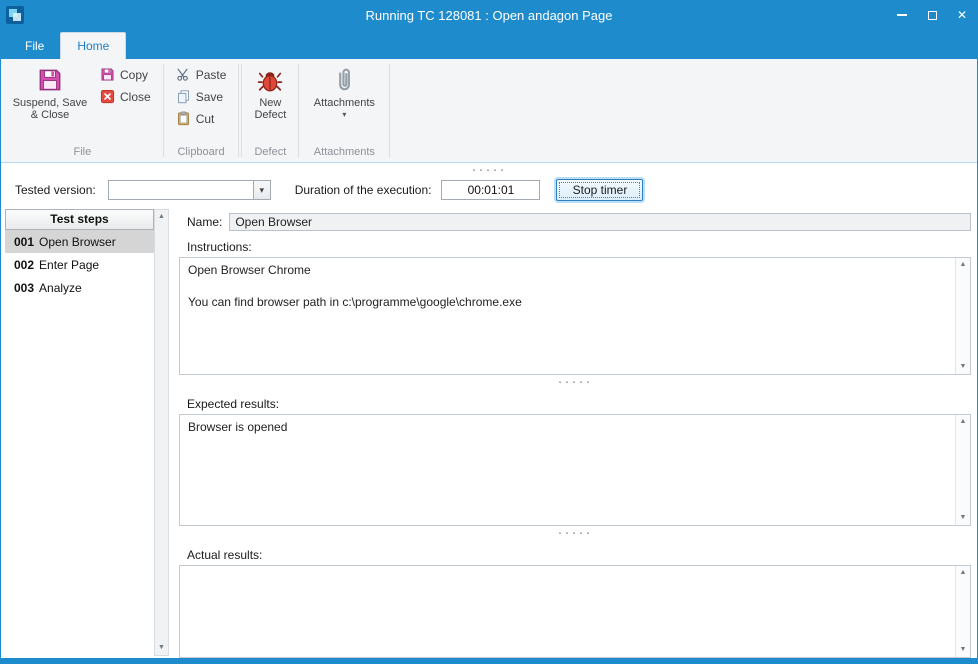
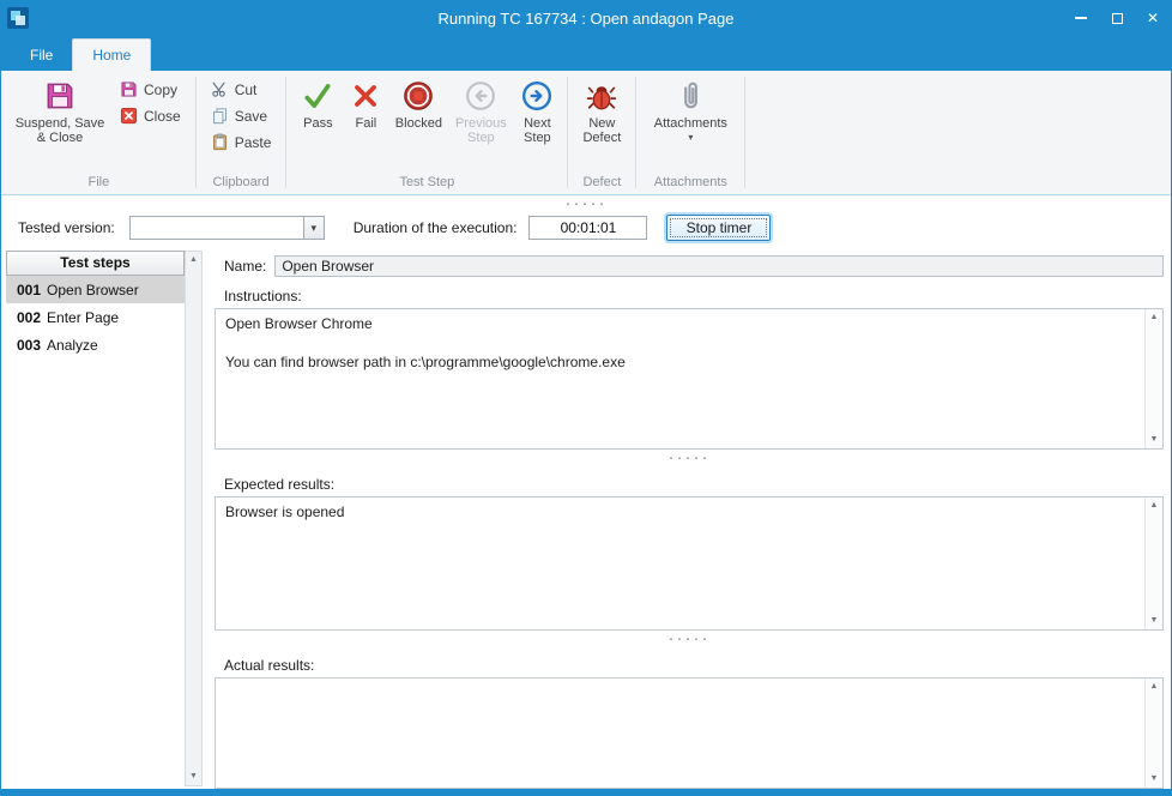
- Running TC 128081 : Open andagon Page
+ Running TC 167734 : Open andagon Page
  ✕
  File
  Home
  Suspend, Save & Close
  Copy
  Close
  File
- Paste
+ Cut
  Save
- Cut
+ Paste
  Clipboard
+ Pass
+ Fail
+ Blocked
+ Previous Step
+ Next Step
+ Test Step
  New Defect
  Defect
  Attachments
  ▾
  Attachments
  Tested version:
  ▾
  Duration of the execution:
  00:01:01
  Stop timer
  Test steps
  001
  Open Browser
  002
  Enter Page
  003
  Analyze
  Name:
  Open Browser
  Instructions:
  Open Browser Chrome
  You can find browser path in c:\programme\google\chrome.exe
  Expected results:
  Browser is opened
  Actual results:
